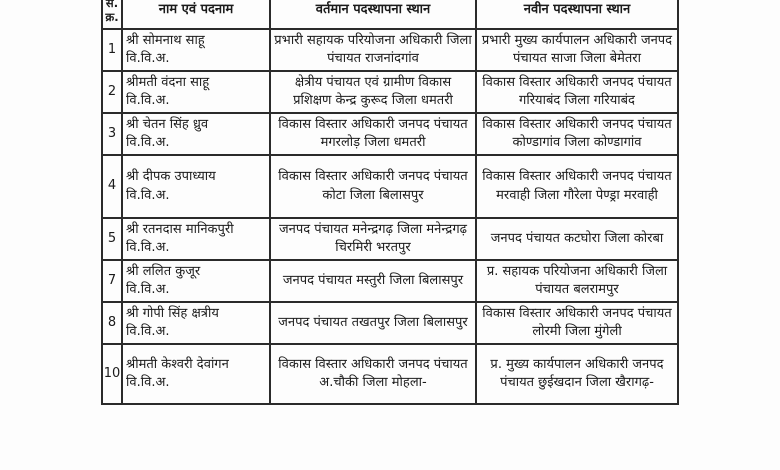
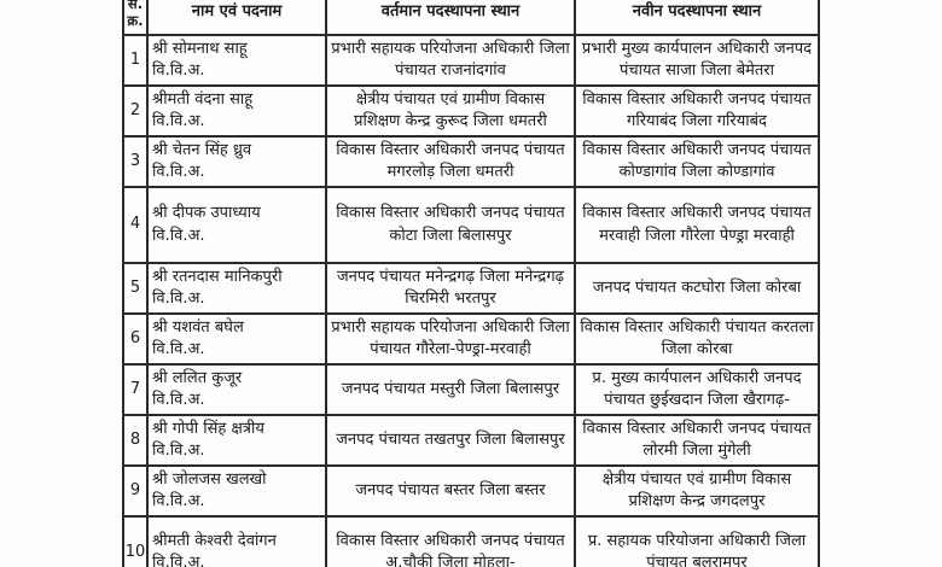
  स. क्र.	नाम एवं पदनाम	वर्तमान पदस्थापना स्थान	नवीन पदस्थापना स्थान
  1	श्री सोमनाथ साहू वि.वि.अ.	प्रभारी सहायक परियोजना अधिकारी जिला पंचायत राजनांदगांव	प्रभारी मुख्य कार्यपालन अधिकारी जनपद पंचायत साजा जिला बेमेतरा
  2	श्रीमती वंदना साहू वि.वि.अ.	क्षेत्रीय पंचायत एवं ग्रामीण विकास प्रशिक्षण केन्द्र कुरूद जिला धमतरी	विकास विस्तार अधिकारी जनपद पंचायत गरियाबंद जिला गरियाबंद
  3	श्री चेतन सिंह ध्रुव वि.वि.अ.	विकास विस्तार अधिकारी जनपद पंचायत मगरलोड़ जिला धमतरी	विकास विस्तार अधिकारी जनपद पंचायत कोण्डागांव जिला कोण्डागांव
  4	श्री दीपक उपाध्याय वि.वि.अ.	विकास विस्तार अधिकारी जनपद पंचायत कोटा जिला बिलासपुर	विकास विस्तार अधिकारी जनपद पंचायत मरवाही जिला गौरेला पेण्ड्रा मरवाही
  5	श्री रतनदास मानिकपुरी वि.वि.अ.	जनपद पंचायत मनेन्द्रगढ़ जिला मनेन्द्रगढ़ चिरमिरी भरतपुर	जनपद पंचायत कटघोरा जिला कोरबा
+ 6	श्री यशवंत बघेल वि.वि.अ.	प्रभारी सहायक परियोजना अधिकारी जिला पंचायत गौरेला-पेण्ड्रा-मरवाही	विकास विस्तार अधिकारी पंचायत करतला जिला कोरबा
- 7	श्री ललित कुजूर वि.वि.अ.	जनपद पंचायत मस्तुरी जिला बिलासपुर	प्र. सहायक परियोजना अधिकारी जिला पंचायत बलरामपुर
+ 7	श्री ललित कुजूर वि.वि.अ.	जनपद पंचायत मस्तुरी जिला बिलासपुर	प्र. मुख्य कार्यपालन अधिकारी जनपद पंचायत छुईखदान जिला खैरागढ़-
  8	श्री गोपी सिंह क्षत्रीय वि.वि.अ.	जनपद पंचायत तखतपुर जिला बिलासपुर	विकास विस्तार अधिकारी जनपद पंचायत लोरमी जिला मुंगेली
+ 9	श्री जोलजस खलखो वि.वि.अ.	जनपद पंचायत बस्तर जिला बस्तर	क्षेत्रीय पंचायत एवं ग्रामीण विकास प्रशिक्षण केन्द्र जगदलपुर
- 10	श्रीमती केश्वरी देवांगन वि.वि.अ.	विकास विस्तार अधिकारी जनपद पंचायत अ.चौकी जिला मोहला-	प्र. मुख्य कार्यपालन अधिकारी जनपद पंचायत छुईखदान जिला खैरागढ़-
+ 10	श्रीमती केश्वरी देवांगन वि.वि.अ.	विकास विस्तार अधिकारी जनपद पंचायत अ.चौकी जिला मोहला-	प्र. सहायक परियोजना अधिकारी जिला पंचायत बलरामपुर
